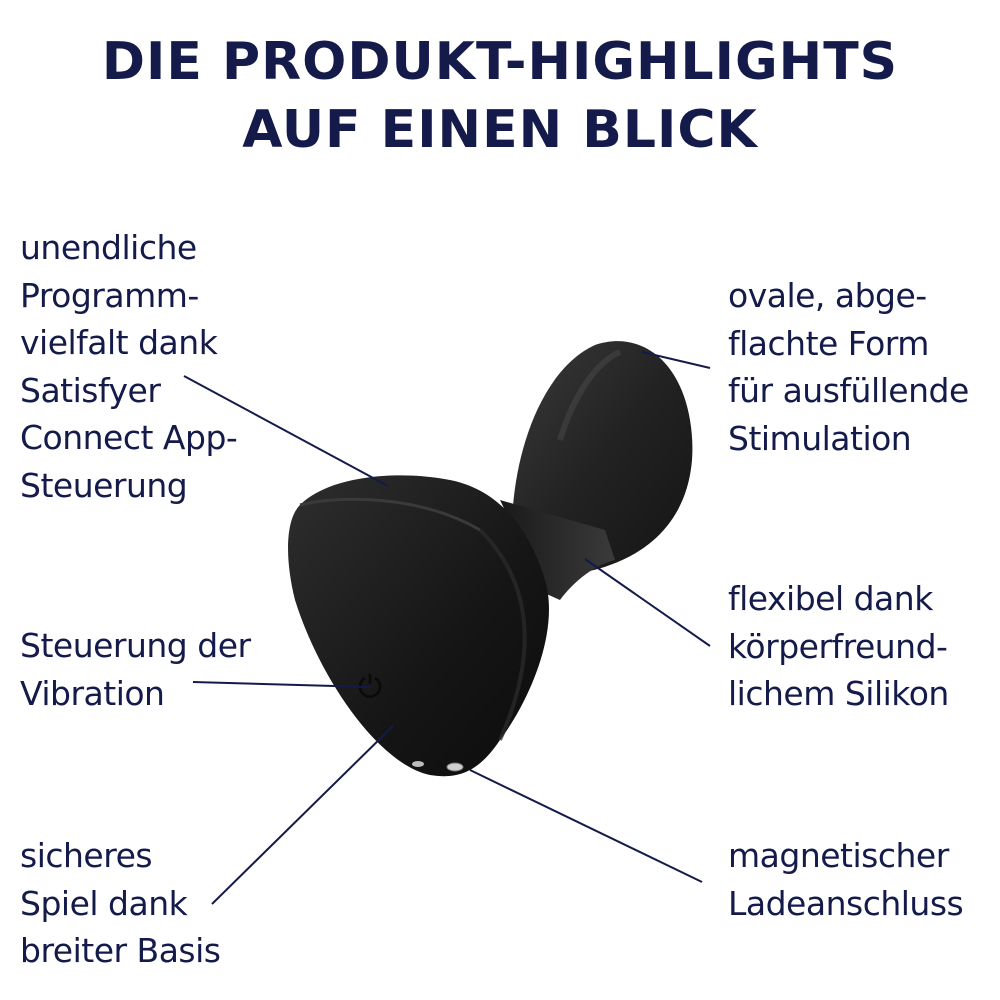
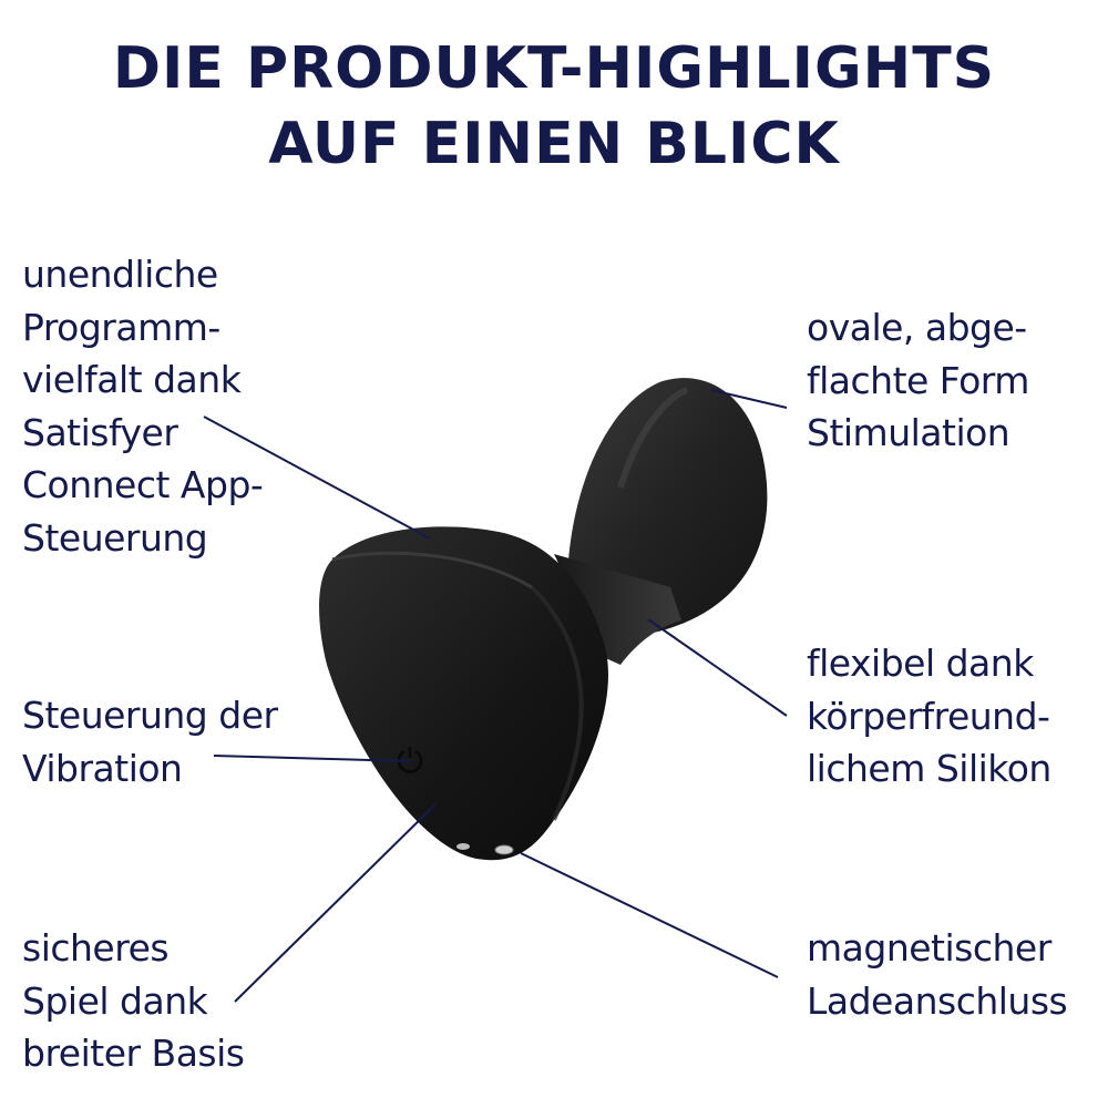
  DIE PRODUKT-HIGHLIGHTS
  AUF EINEN BLICK
  unendliche
  Programm-
  vielfalt dank
  Satisfyer
  Connect App-
  Steuerung
  ovale, abge-
  flachte Form
- für ausfüllende
  Stimulation
  Steuerung der
  Vibration
  flexibel dank
  körperfreund-
  lichem Silikon
  sicheres
  Spiel dank
  breiter Basis
  magnetischer
  Ladeanschluss
